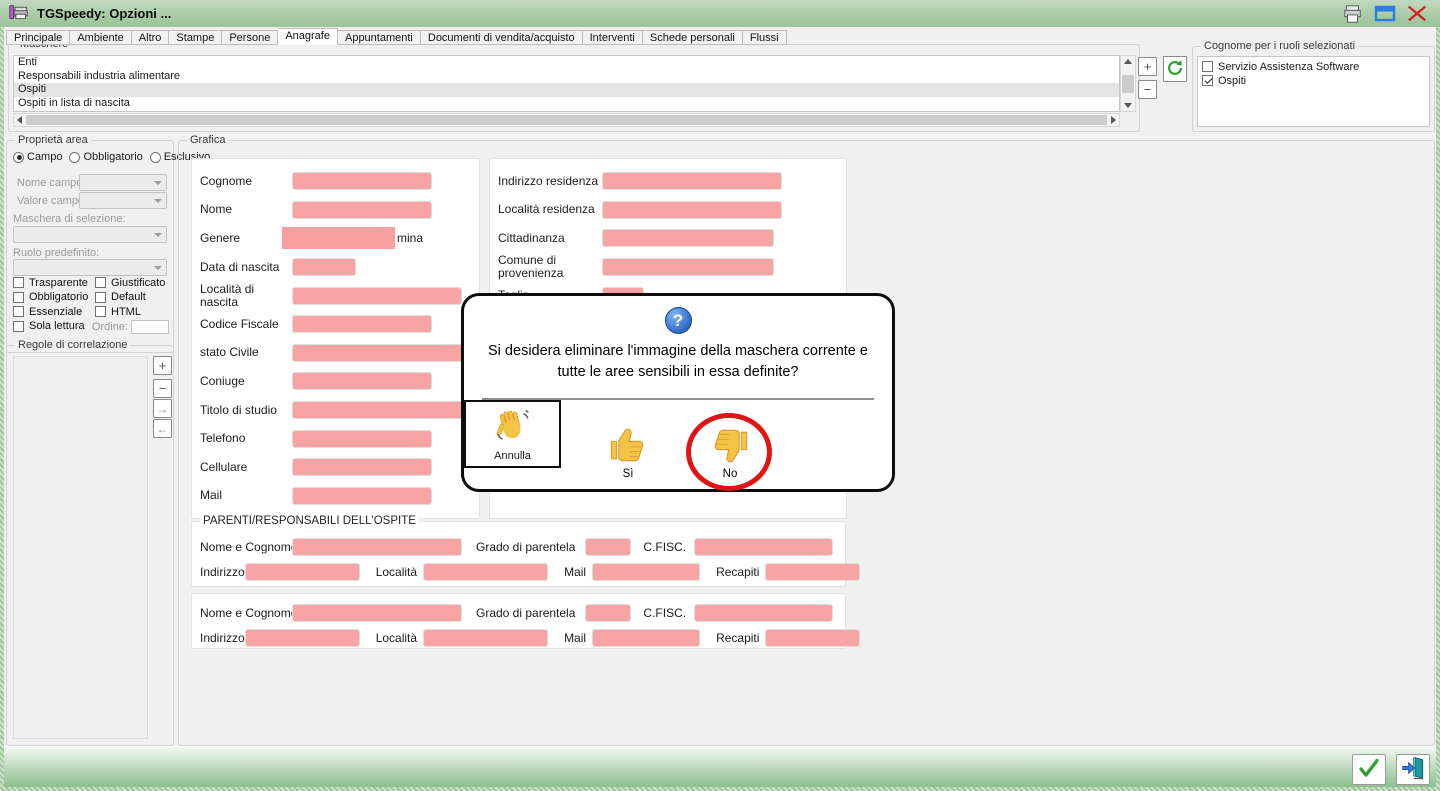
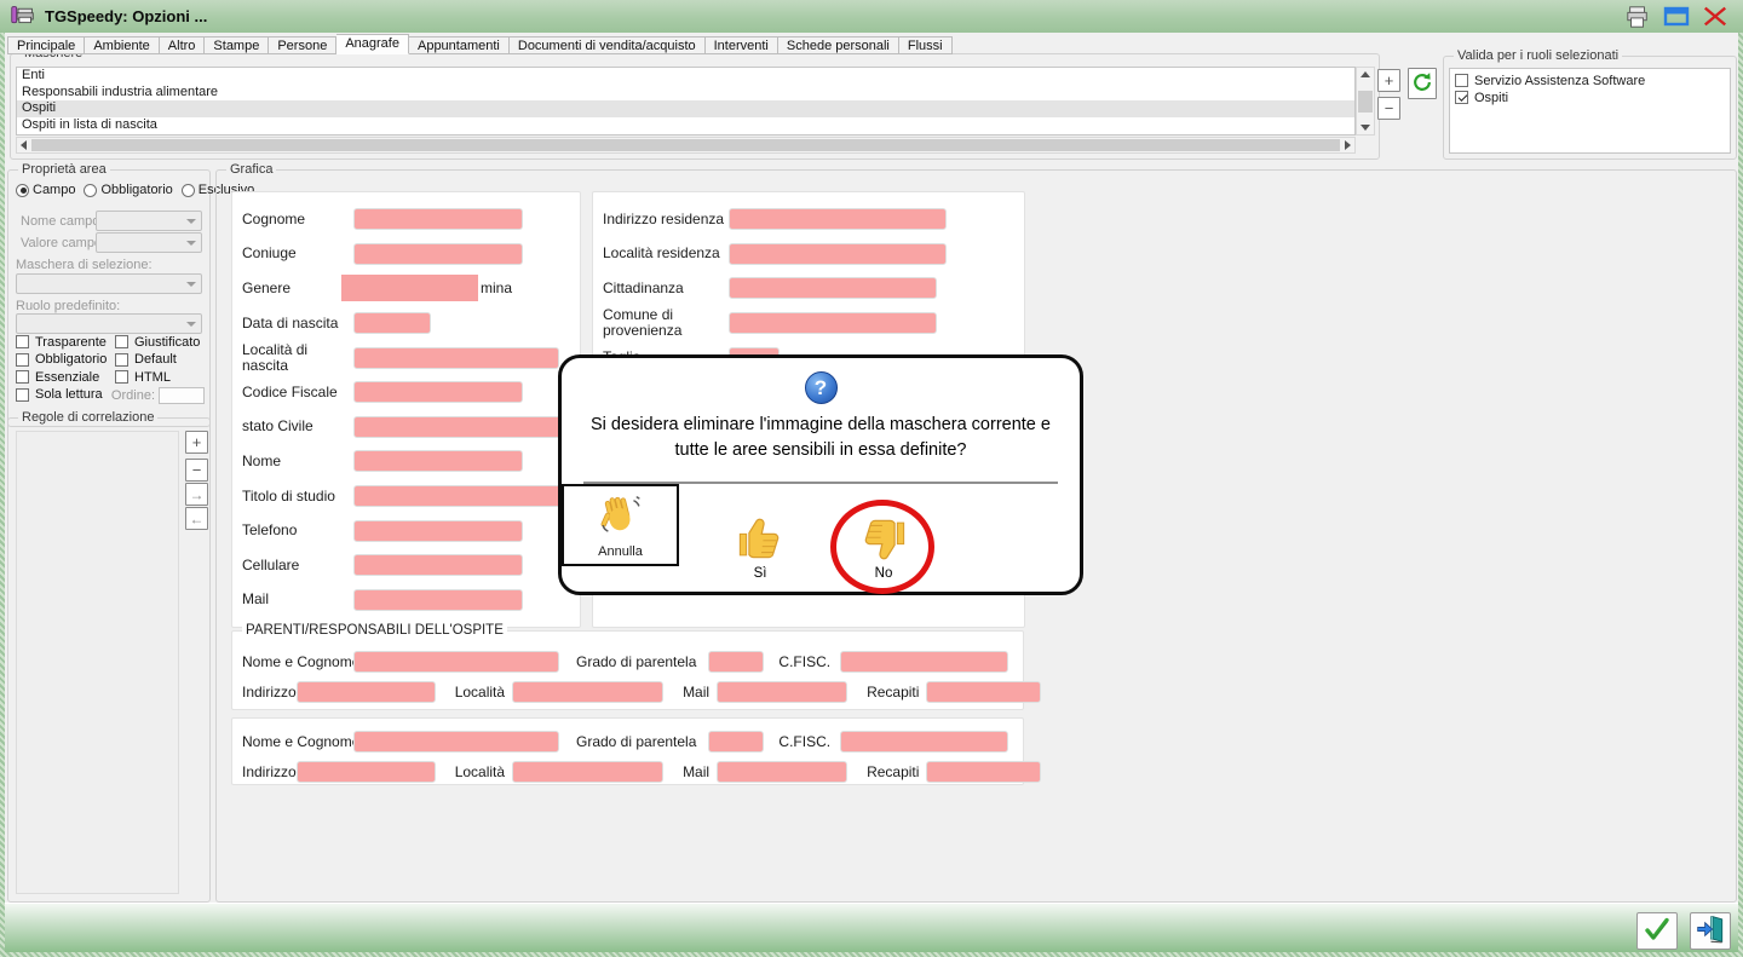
  TGSpeedy: Opzioni ...
  Principale
  Ambiente
  Altro
  Stampe
  Persone
  Anagrafe
  Appuntamenti
  Documenti di vendita/acquisto
  Interventi
  Schede personali
  Flussi
  Enti
  Responsabili industria alimentare
  Ospiti
  Ospiti in lista di nascita
  +
  −
- Cognome per i ruoli selezionati
+ Valida per i ruoli selezionati
  Servizio Assistenza Software
  Ospiti
  Proprietà area
  Campo
  Obbligatorio
  Esclusivo
  Nome camp
  Valore camp
  Maschera di selezione:
  Ruolo predefinito:
  Trasparente
  Giustificato
  Obbligatorio
  Default
  Essenziale
  HTML
  Sola lettura
  Ordine:
  Regole di correlazione
  +
  −
  →
  ←
  Grafica
  Cognome
- Nome
+ Coniuge
  Genere
  mina
  Data di nascita
  Località di nascita
  Codice Fiscale
  stato Civile
- Coniuge
+ Nome
  Titolo di studio
  Telefono
  Cellulare
  Mail
  Indirizzo residenza
  Località residenza
  Cittadinanza
  Comune di provenienza
  PARENTI/RESPONSABILI DELL'OSPITE
  Nome e Cognom
  Grado di parentela
  C.FISC.
  Indirizzo
  Località
  Mail
  Recapiti
  Nome e Cognom
  Grado di parentela
  C.FISC.
  Indirizzo
  Località
  Mail
  Recapiti
  ?
  Si desidera eliminare l'immagine della maschera corrente e tutte le aree sensibili in essa definite?
  Sì
  No
  Annulla
